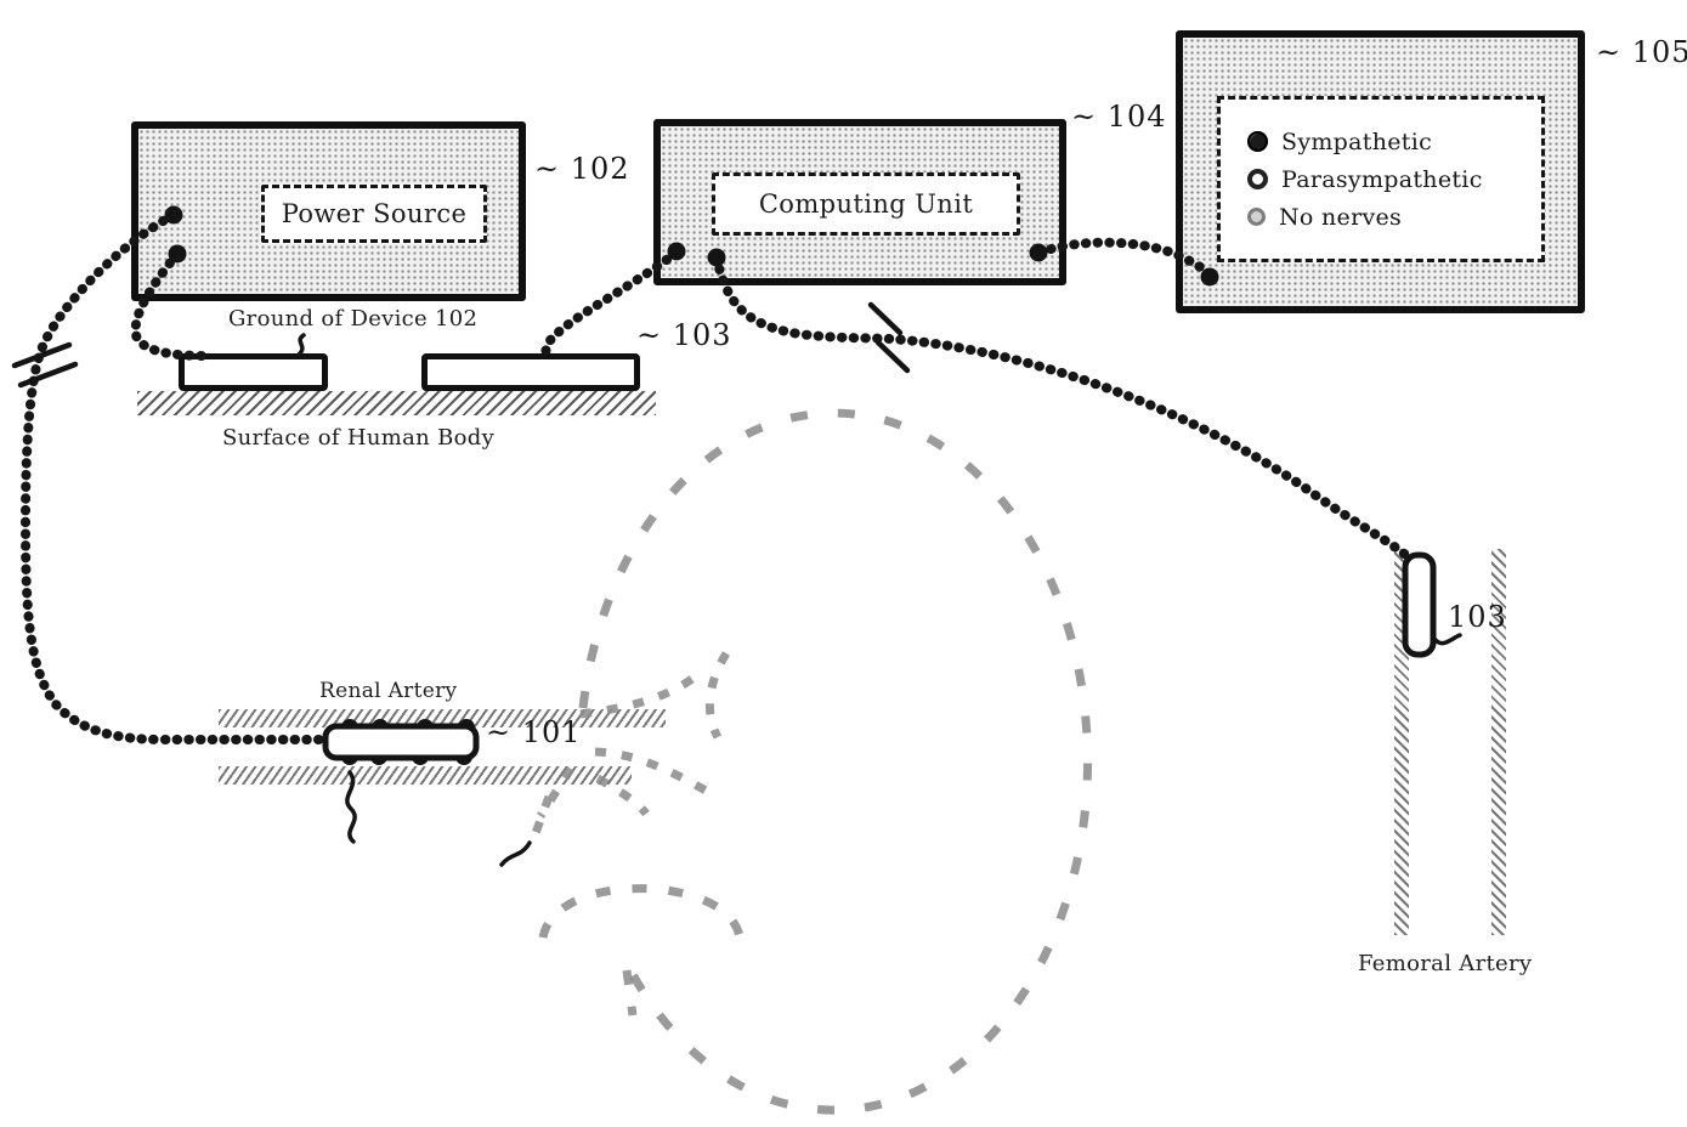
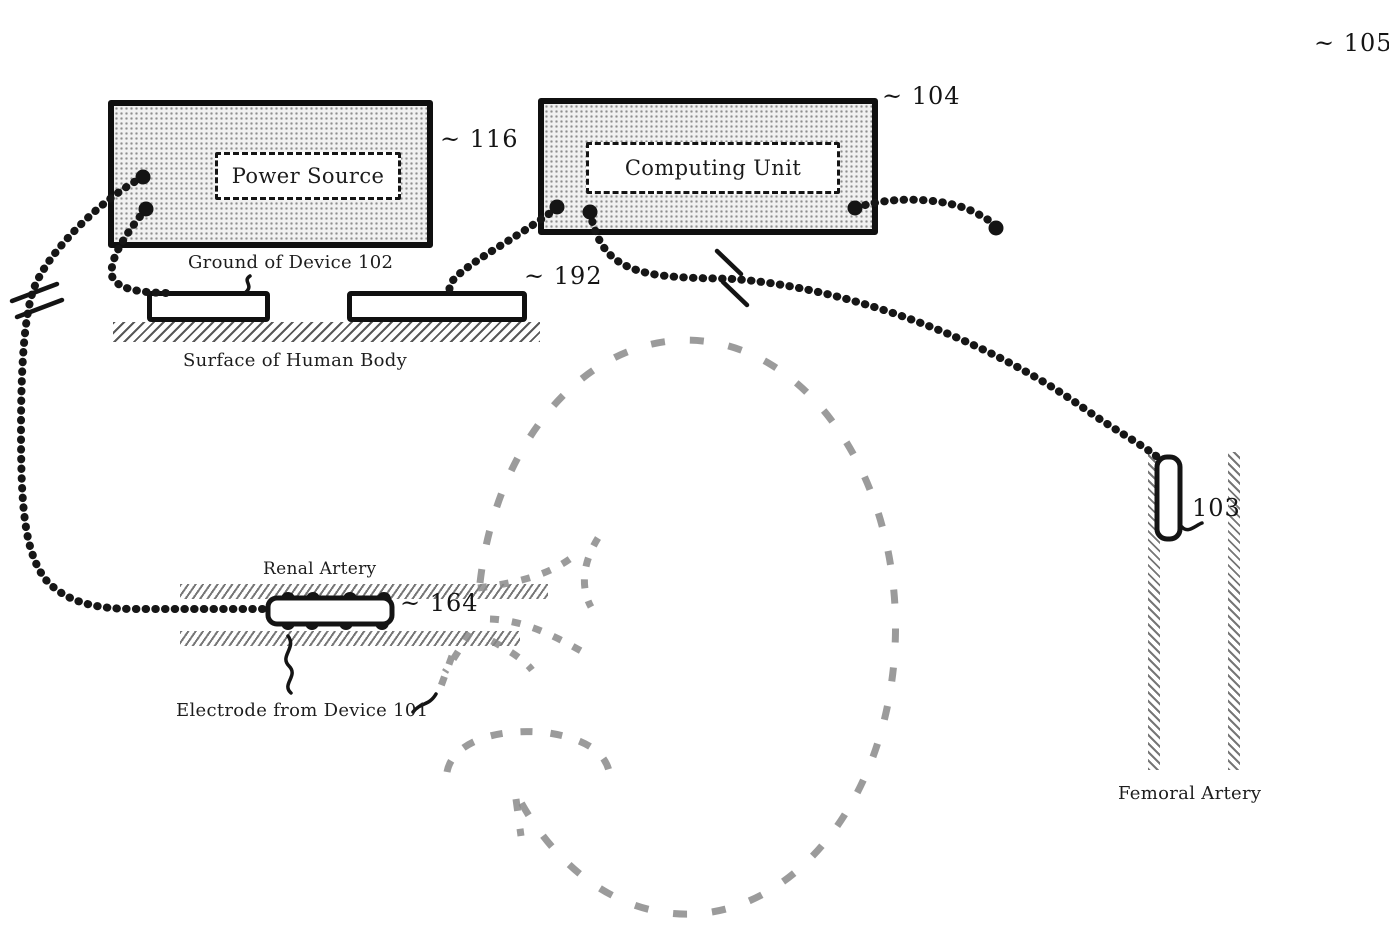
  Power Source
  Computing Unit
- Sympathetic
- Parasympathetic
- No nerves
- ~ 102
+ ~ 116
  ~ 104
  ~ 105
- ~ 103
+ ~ 192
- ~ 101
+ ~ 164
  103
  Ground of Device 102
  Surface of Human Body
  Renal Artery
+ Electrode from Device 101
  Femoral Artery
